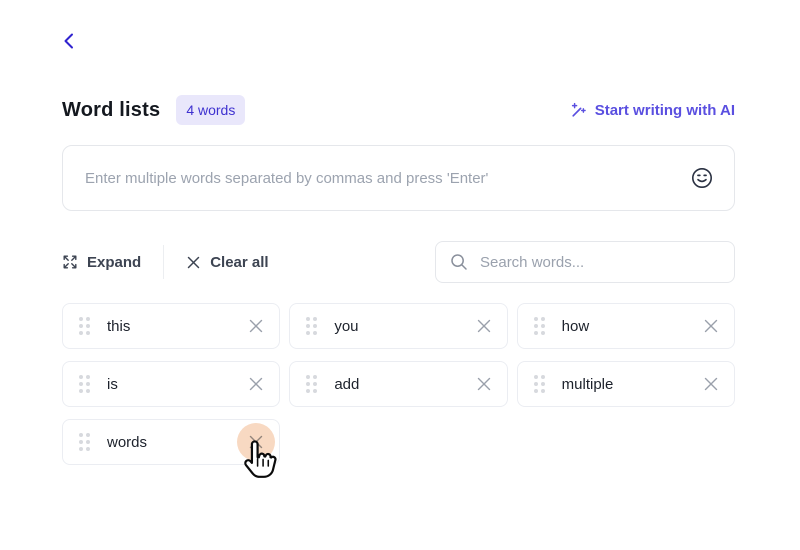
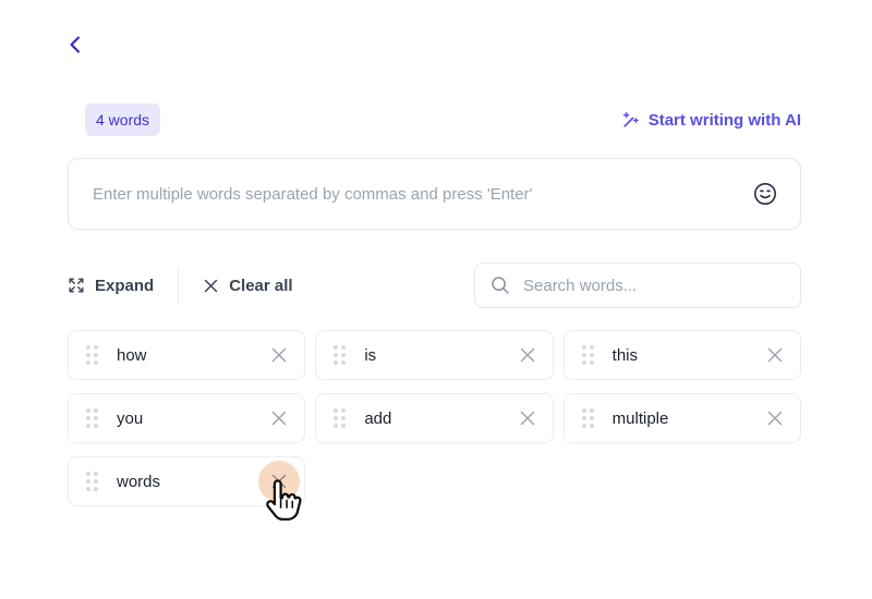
- Word lists
  4 words
  Start writing with AI
  Enter multiple words separated by commas and press 'Enter'
  Expand
  Clear all
  Search words...
- this
+ how
- you
+ is
- how
+ this
- is
+ you
  add
  multiple
  words
